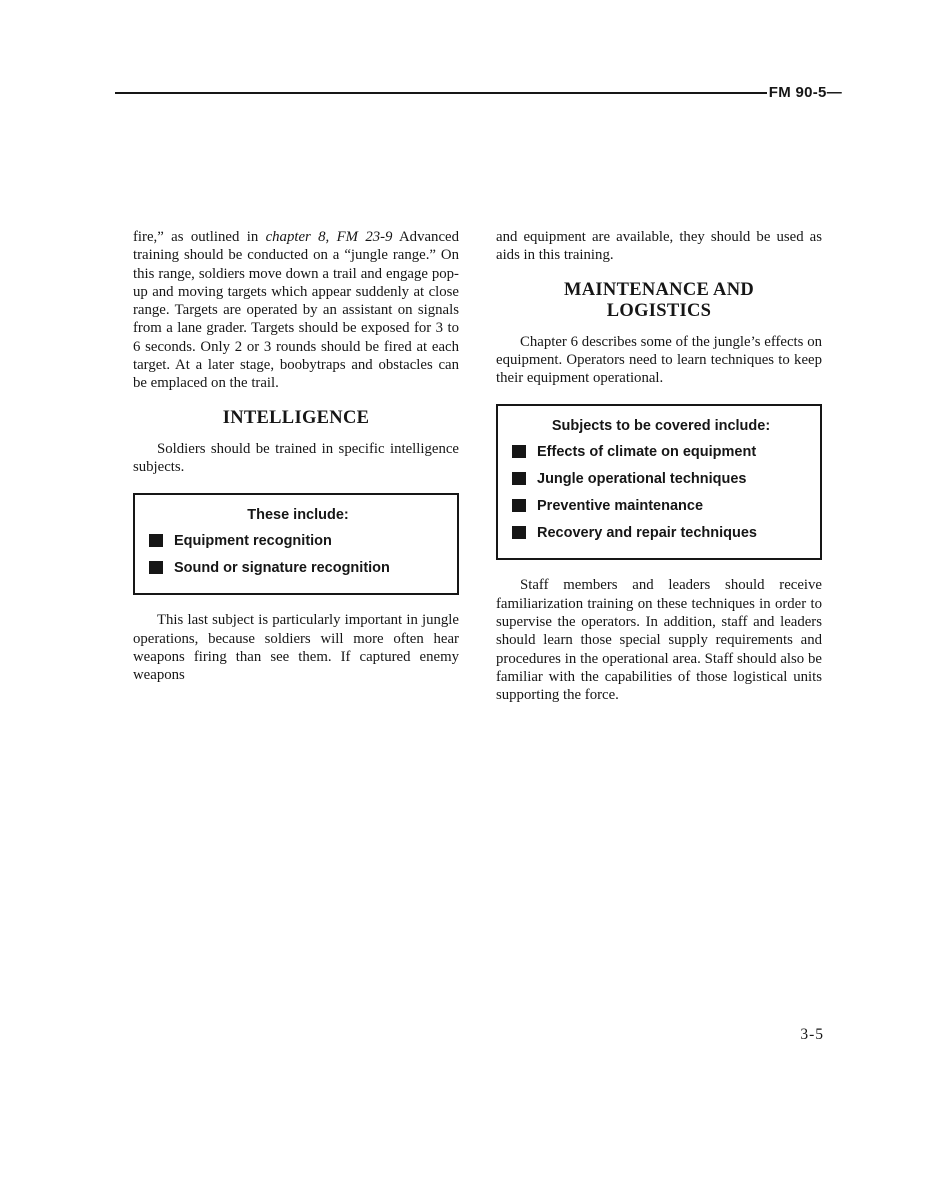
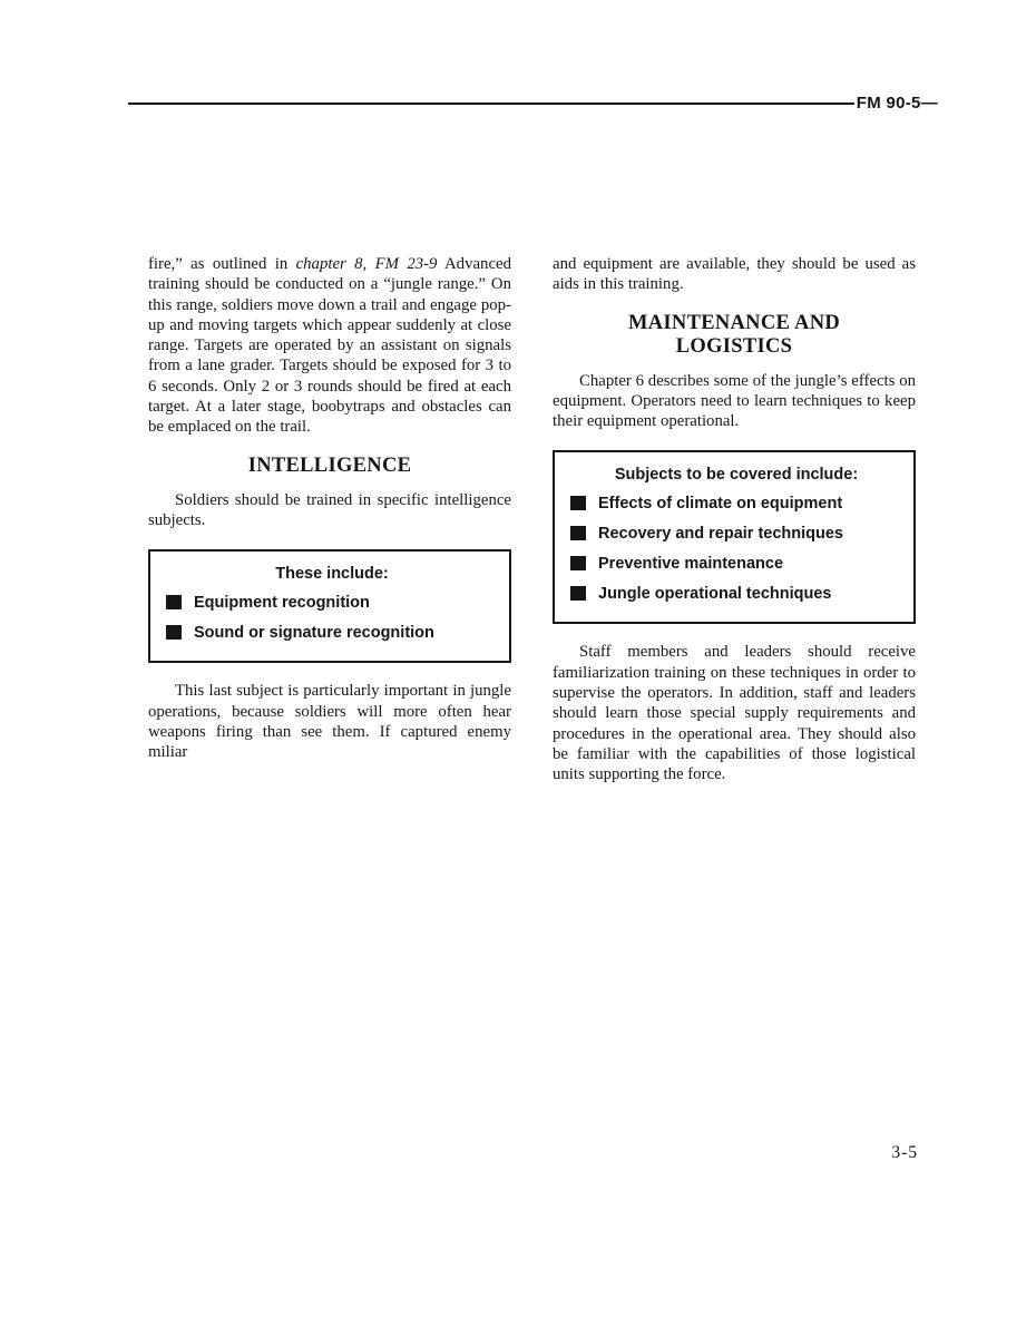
  FM 90-5—
  fire,” as outlined in chapter 8, FM 23-9 Advanced training should be conducted on a “jungle range.” On this range, soldiers move down a trail and engage pop-up and moving targets which appear suddenly at close range. Targets are operated by an assistant on signals from a lane grader. Targets should be exposed for 3 to 6 seconds. Only 2 or 3 rounds should be fired at each target. At a later stage, boobytraps and obstacles can be emplaced on the trail.
  INTELLIGENCE
  Soldiers should be trained in specific intelligence subjects.
  These include:
  Equipment recognition
  Sound or signature recognition
- This last subject is particularly important in jungle operations, because soldiers will more often hear weapons firing than see them. If captured enemy weapons
+ This last subject is particularly important in jungle operations, because soldiers will more often hear weapons firing than see them. If captured enemy miliar
  and equipment are available, they should be used as aids in this training.
  MAINTENANCE AND
  LOGISTICS
  Chapter 6 describes some of the jungle’s effects on equipment. Operators need to learn techniques to keep their equipment operational.
  Subjects to be covered include:
  Effects of climate on equipment
- Jungle operational techniques
+ Recovery and repair techniques
  Preventive maintenance
- Recovery and repair techniques
+ Jungle operational techniques
- Staff members and leaders should receive familiarization training on these techniques in order to supervise the operators. In addition, staff and leaders should learn those special supply requirements and procedures in the operational area. Staff should also be fa­miliar with the capabilities of those logistical units supporting the force.
+ Staff members and leaders should receive familiarization training on these techniques in order to supervise the operators. In addition, staff and leaders should learn those special supply requirements and procedures in the operational area. They should also be fa­miliar with the capabilities of those logistical units supporting the force.
  3-5
